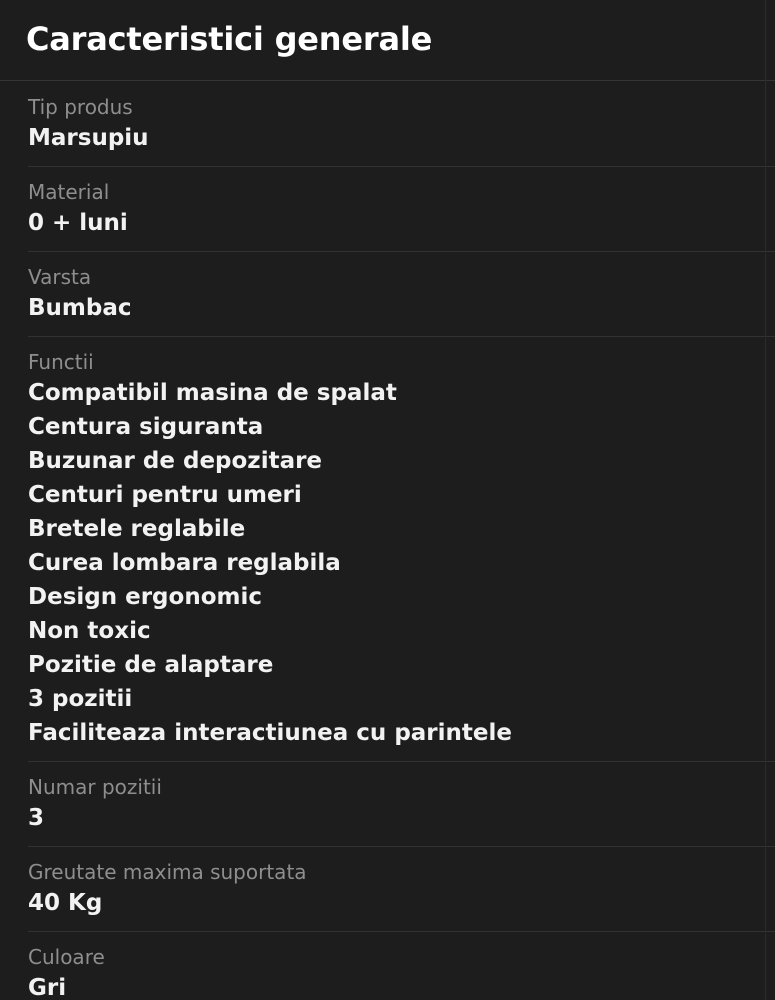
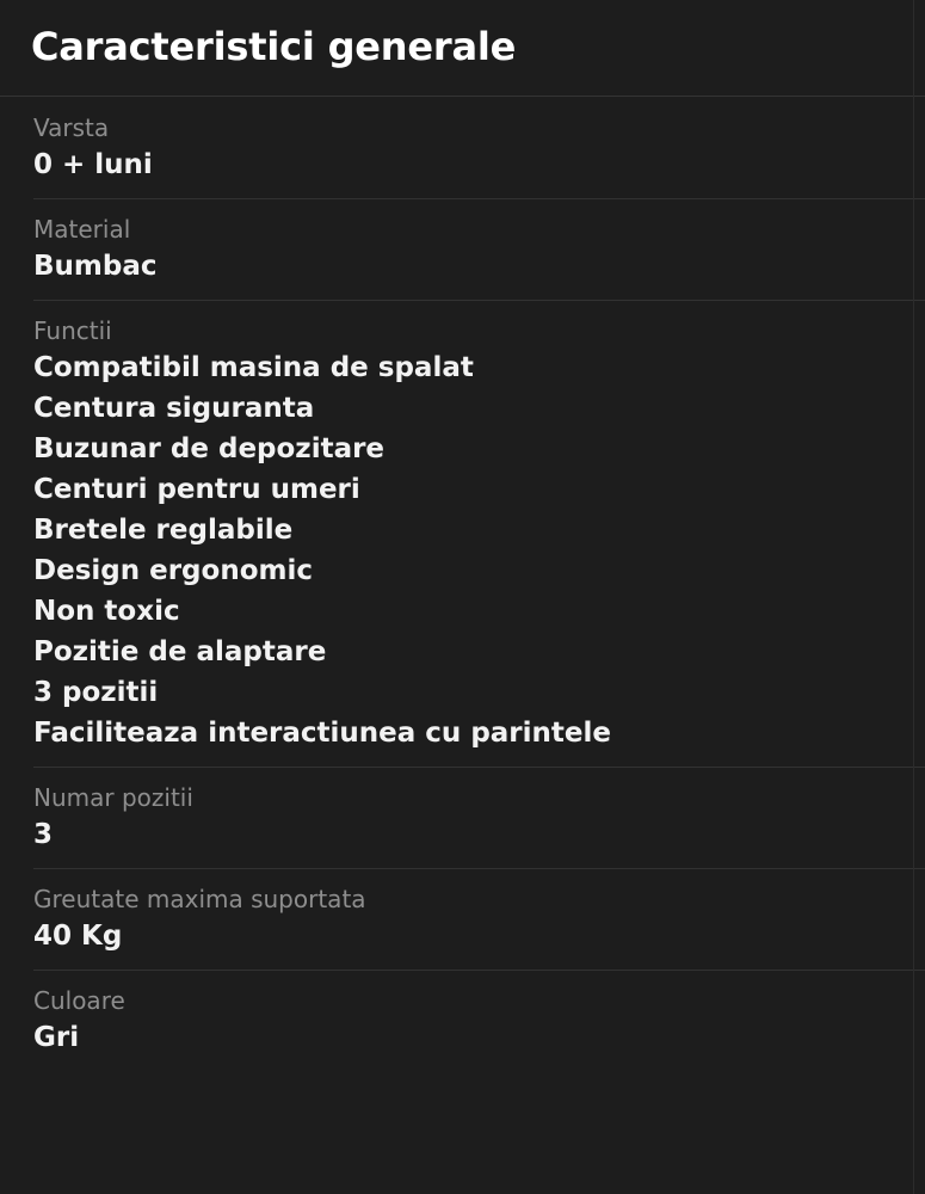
  Caracteristici generale
- Tip produs
- Marsupiu
- Material
+ Varsta
  0 + luni
- Varsta
+ Material
  Bumbac
  Functii
  Compatibil masina de spalat
  Centura siguranta
  Buzunar de depozitare
  Centuri pentru umeri
  Bretele reglabile
- Curea lombara reglabila
  Design ergonomic
  Non toxic
  Pozitie de alaptare
  3 pozitii
  Faciliteaza interactiunea cu parintele
  Numar pozitii
  3
  Greutate maxima suportata
  40 Kg
  Culoare
  Gri
